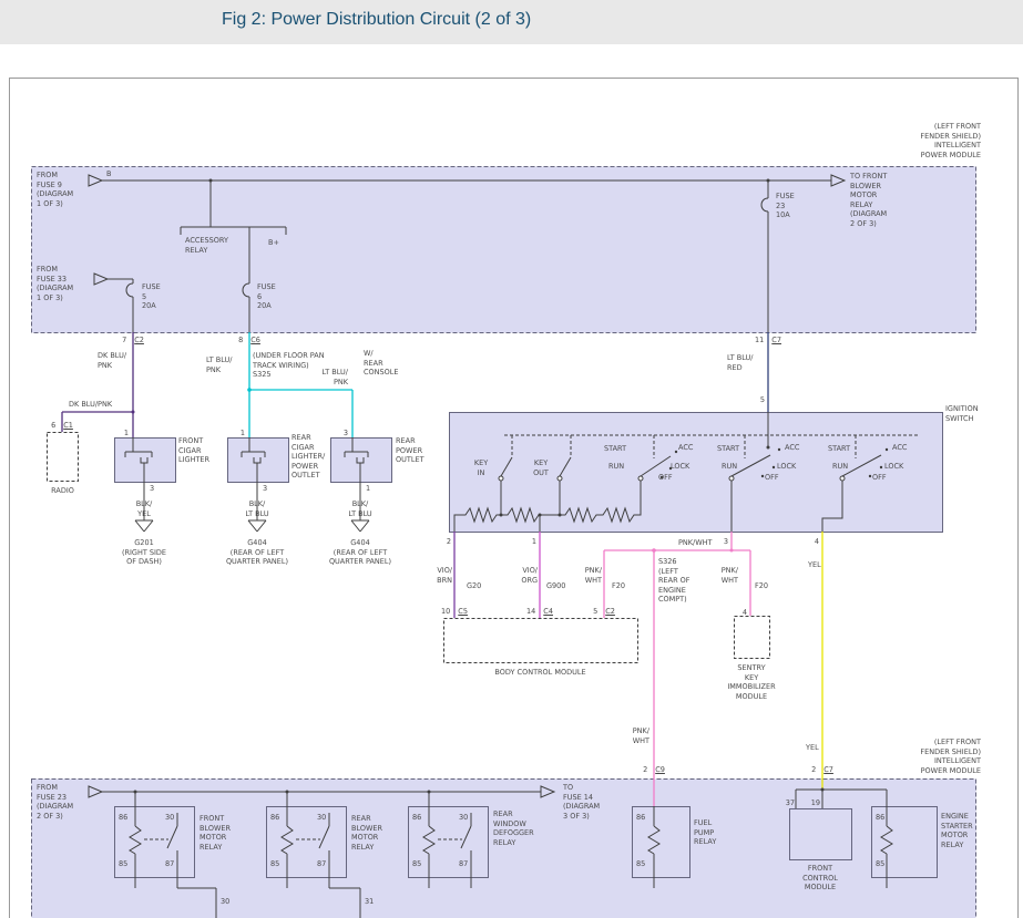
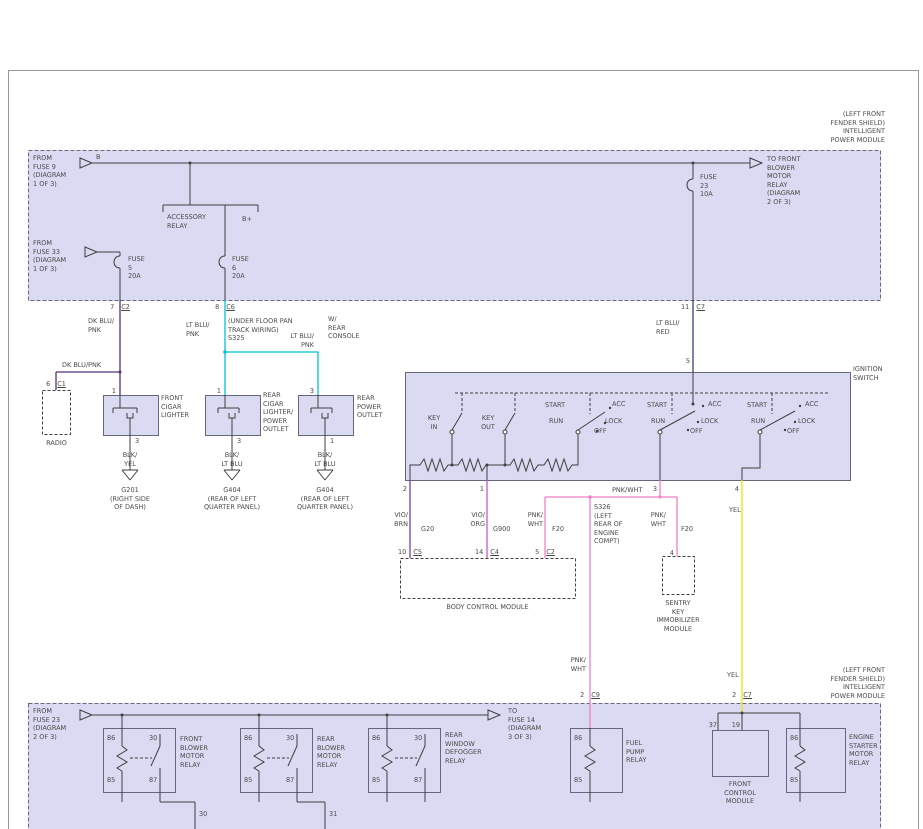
- Fig 2: Power Distribution Circuit (2 of 3)
  (LEFT FRONT
  FENDER SHIELD)
  POWER MODULE
  FROM
  FUSE 9
  (DIAGRAM
  1 OF 3)
  B
  TO FRONT
  BLOWER
  MOTOR
  RELAY
  (DIAGRAM
  2 OF 3)
  ACCESSORY
  RELAY
  B+
  FROM
  FUSE 33
  (DIAGRAM
  1 OF 3)
  FUSE
  5
  20A
  FUSE
  6
  20A
  FUSE
  23
  10A
  7
  C2
  8
  C6
  11
  C7
  DK BLU/
  PNK
  LT BLU/
  PNK
  (UNDER FLOOR PAN
  TRACK WIRING)
  S325
  W/
  REAR
  CONSOLE
  LT BLU/
  RED
  DK BLU/PNK
  LT BLU/
  PNK
  5
  6
  C1
  RADIO
  1
  FRONT
  CIGAR
  LIGHTER
  3
  BLK/
  YEL
  G201
  (RIGHT SIDE
  OF DASH)
  1
  REAR
  CIGAR
  LIGHTER/
  POWER
  OUTLET
  3
  BLK/
  LT BLU
  G404
  (REAR OF LEFT
  QUARTER PANEL)
  3
  REAR
  POWER
  OUTLET
  1
  BLK/
  LT BLU
  G404
  (REAR OF LEFT
  QUARTER PANEL)
  IGNITION
  SWITCH
  KEY
  IN
  KEY
  OUT
  START
  RUN
  ACC
  LOCK
  OFF
  START
  RUN
  ACC
  LOCK
  OFF
  START
  RUN
  ACC
  LOCK
  OFF
  2
  1
  3
  4
  PNK/WHT
  VIO/
  BRN
  G20
  VIO/
  ORG
  G900
  PNK/
  WHT
  F20
  S326
  (LEFT
  REAR OF
  ENGINE
  COMPT)
  PNK/
  WHT
  F20
  YEL
  10
  C5
  14
  C4
  5
  C2
  BODY CONTROL MODULE
  4
  SENTRY
  KEY
  IMMOBILIZER
  MODULE
  PNK/
  WHT
  YEL
  2
  C9
  2
  C7
  (LEFT FRONT
  FENDER SHIELD)
  INTELLIGENT
  POWER MODULE
  FROM
  FUSE 23
  (DIAGRAM
  2 OF 3)
  TO
  FUSE 14
  (DIAGRAM
  3 OF 3)
  86
  30
  85
  87
  FRONT
  BLOWER
  MOTOR
  RELAY
  86
  30
  85
  87
  REAR
  BLOWER
  MOTOR
  RELAY
  86
  30
  85
  87
  REAR
  WINDOW
  DEFOGGER
  RELAY
  86
  85
  FUEL
  PUMP
  RELAY
  86
  85
  ENGINE
  STARTER
  MOTOR
  RELAY
  37
  19
  FRONT
  CONTROL
  MODULE
  30
  31
